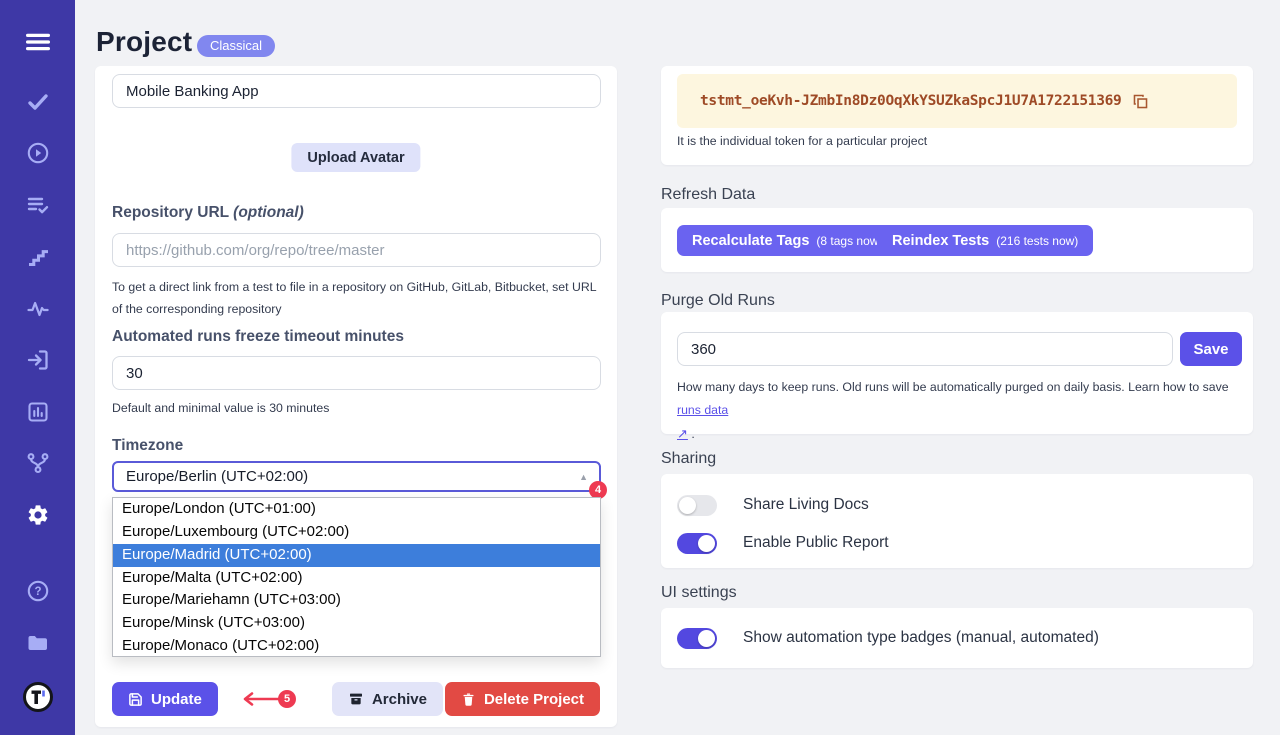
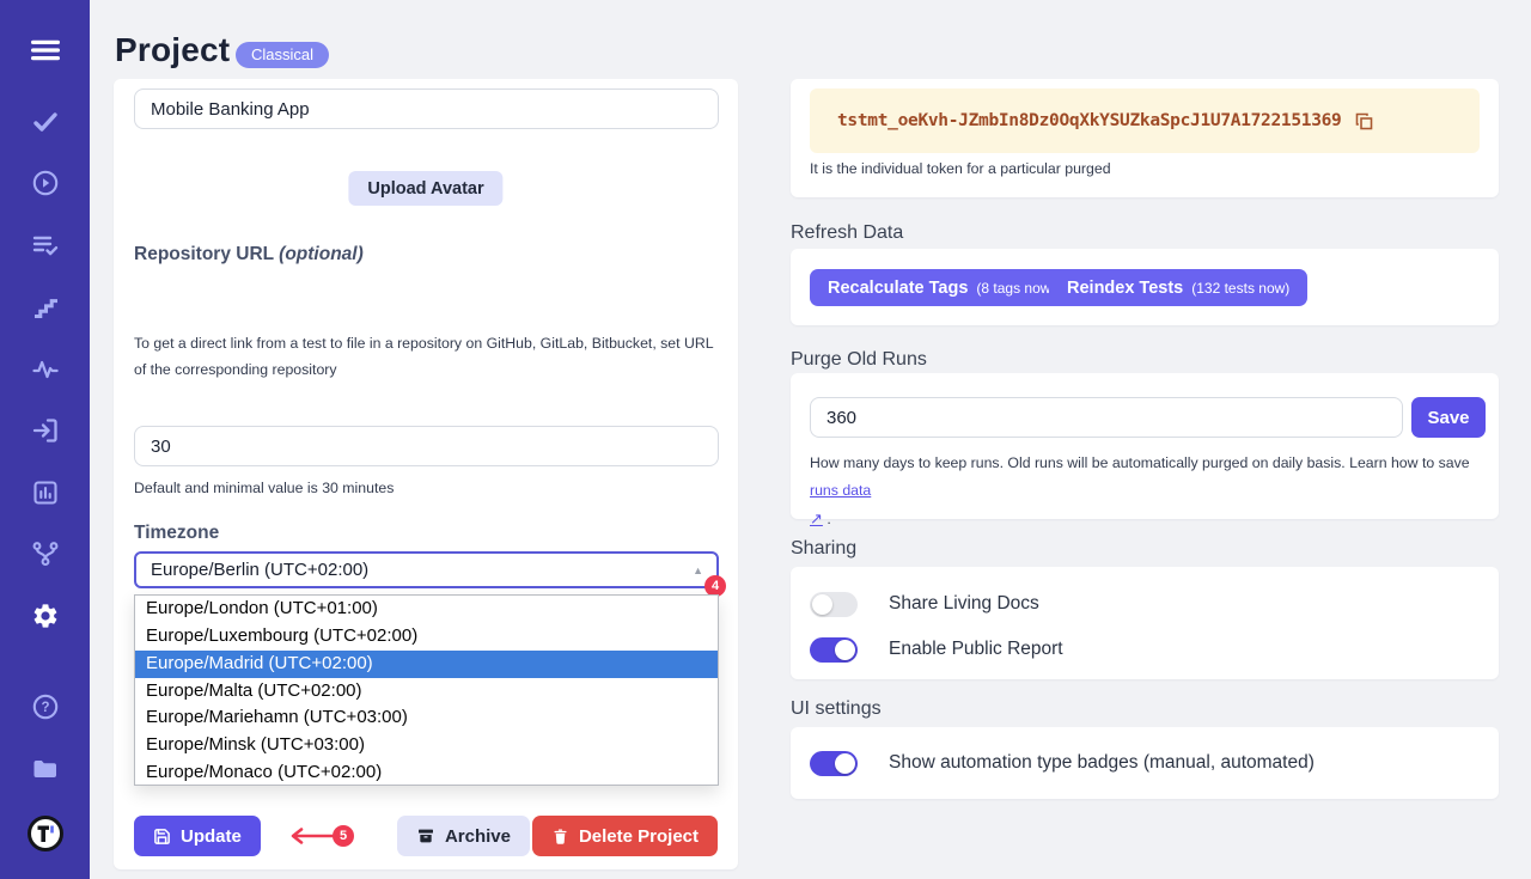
  ?
  Project
  Classical
  Mobile Banking App
  Upload Avatar
  Repository URL (optional)
- https://github.com/org/repo/tree/master
  To get a direct link from a test to file in a repository on GitHub, GitLab, Bitbucket, set URL of the corresponding repository
- Automated runs freeze timeout minutes
  30
  Default and minimal value is 30 minutes
  Timezone
  Europe/Berlin (UTC+02:00)
  ▲
  4
  Europe/London (UTC+01:00)
  Europe/Luxembourg (UTC+02:00)
  Europe/Madrid (UTC+02:00)
  Europe/Malta (UTC+02:00)
  Europe/Mariehamn (UTC+03:00)
  Europe/Minsk (UTC+03:00)
  Europe/Monaco (UTC+02:00)
  Update
  5
  Archive
  Delete Project
  tstmt_oeKvh-JZmbIn8Dz0OqXkYSUZkaSpcJ1U7A1722151369
- It is the individual token for a particular project
+ It is the individual token for a particular purged
  Refresh Data
  Recalculate Tags
  (8 tags now
  Reindex Tests
- (216 tests now)
+ (132 tests now)
  Purge Old Runs
  360
  Save
  How many days to keep runs. Old runs will be automatically purged on daily basis. Learn how to save runs data
  ↗ .
  Sharing
  Share Living Docs
  Enable Public Report
  UI settings
  Show automation type badges (manual, automated)
